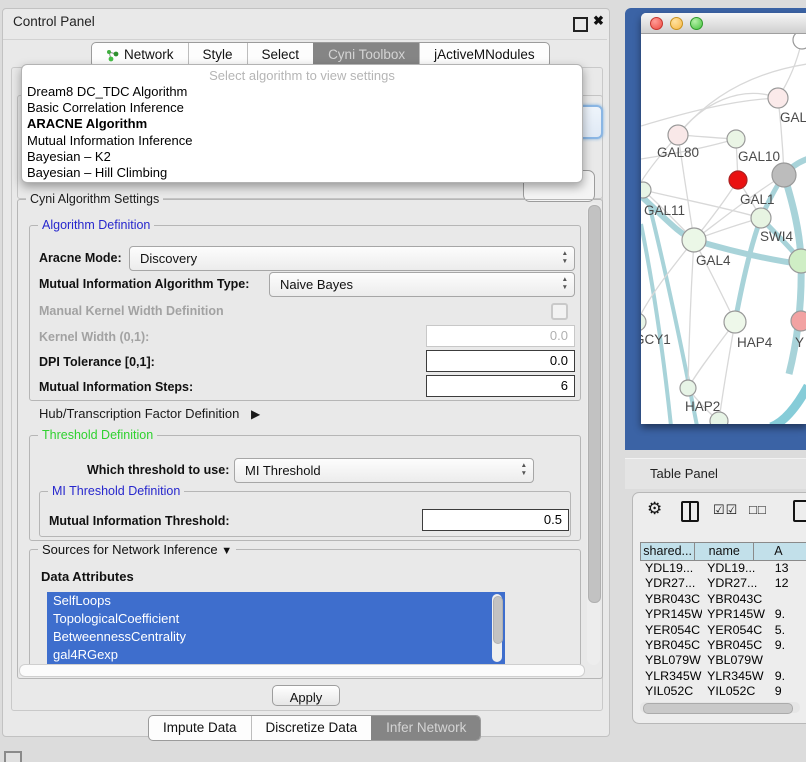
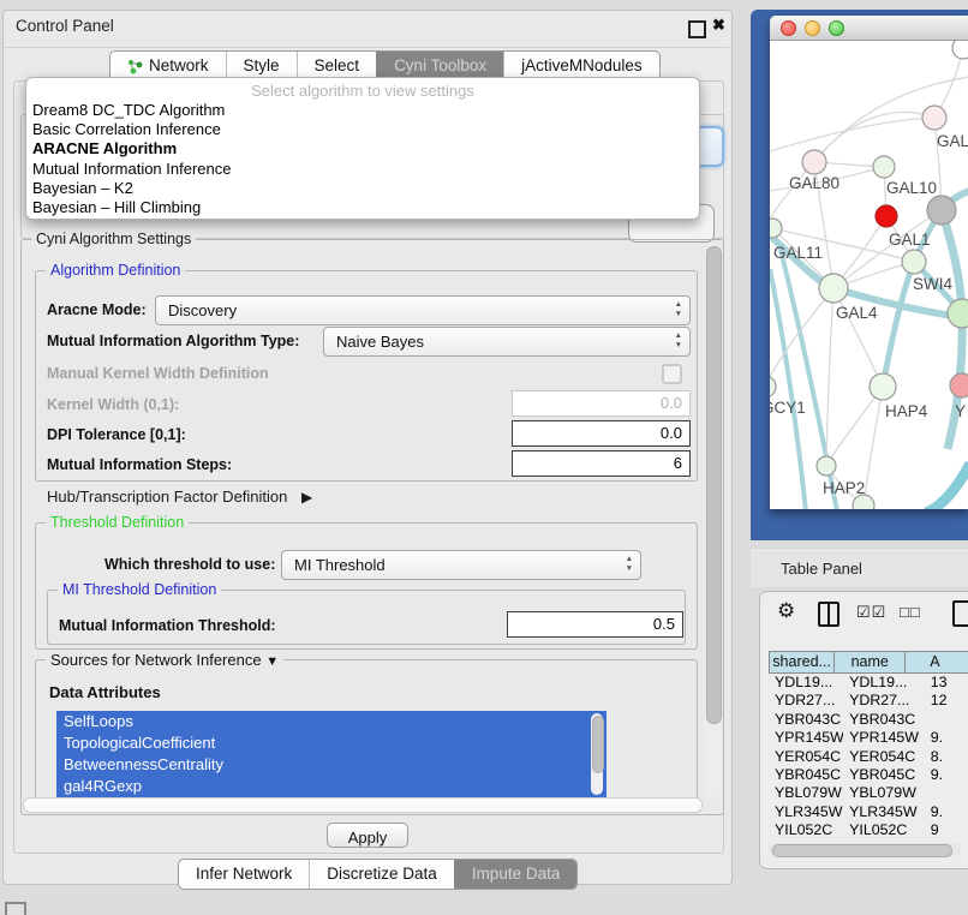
  Control Panel
  ✖
  Network
  Style
  Select
  Cyni Toolbox
  jActiveMNodules
  Cyni Algorithm Settings
  Algorithm Definition
  Aracne Mode:
  Discovery
  Mutual Information Algorithm Type:
  Naive Bayes
  Manual Kernel Width Definition
  Kernel Width (0,1):
  0.0
  DPI Tolerance [0,1]:
  0.0
  Mutual Information Steps:
  6
  Hub/Transcription Factor Definition ▶
  Threshold Definition
  Which threshold to use:
  MI Threshold
  MI Threshold Definition
  Mutual Information Threshold:
  0.5
  Sources for Network Inference ▼
  Data Attributes
  SelfLoops
  TopologicalCoefficient
  BetweennessCentrality
  gal4RGexp
  Apply
- Impute Data
+ Infer Network
  Discretize Data
- Infer Network
+ Impute Data
  Select algorithm to view settings
  Dream8 DC_TDC Algorithm
  Basic Correlation Inference
  ARACNE Algorithm
  Mutual Information Inference
  Bayesian – K2
  Bayesian – Hill Climbing
  GAL
  GAL80
  GAL10
  GAL1
  GAL11
  GAL4
  SWI4
  CY1
  HAP4
  Y
  HAP2
  Table Panel
  ⚙
  ☑☑
  □□
  shared...
  name
  A
  YDL19...
  YDL19...
  13
  YDR27...
  YDR27...
  12
  YBR043C
  YBR043C
  YPR145W
  YPR145W
  9.
  YER054C
  YER054C
- 5.
+ 8.
  YBR045C
  YBR045C
  9.
  YBL079W
  YBL079W
  YLR345W
  YLR345W
  9.
  YIL052C
  YIL052C
  9
